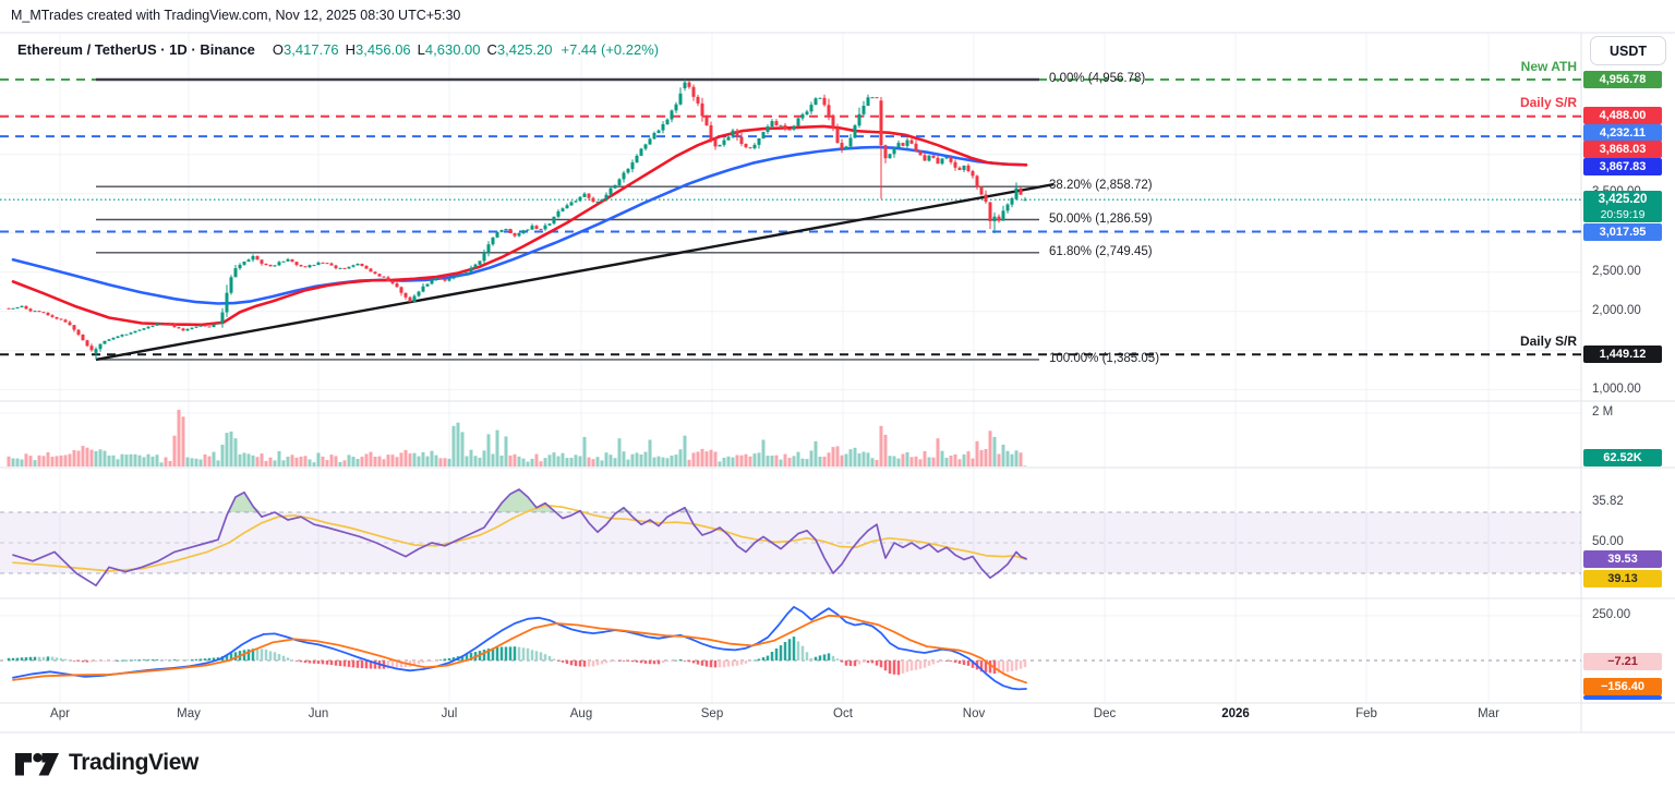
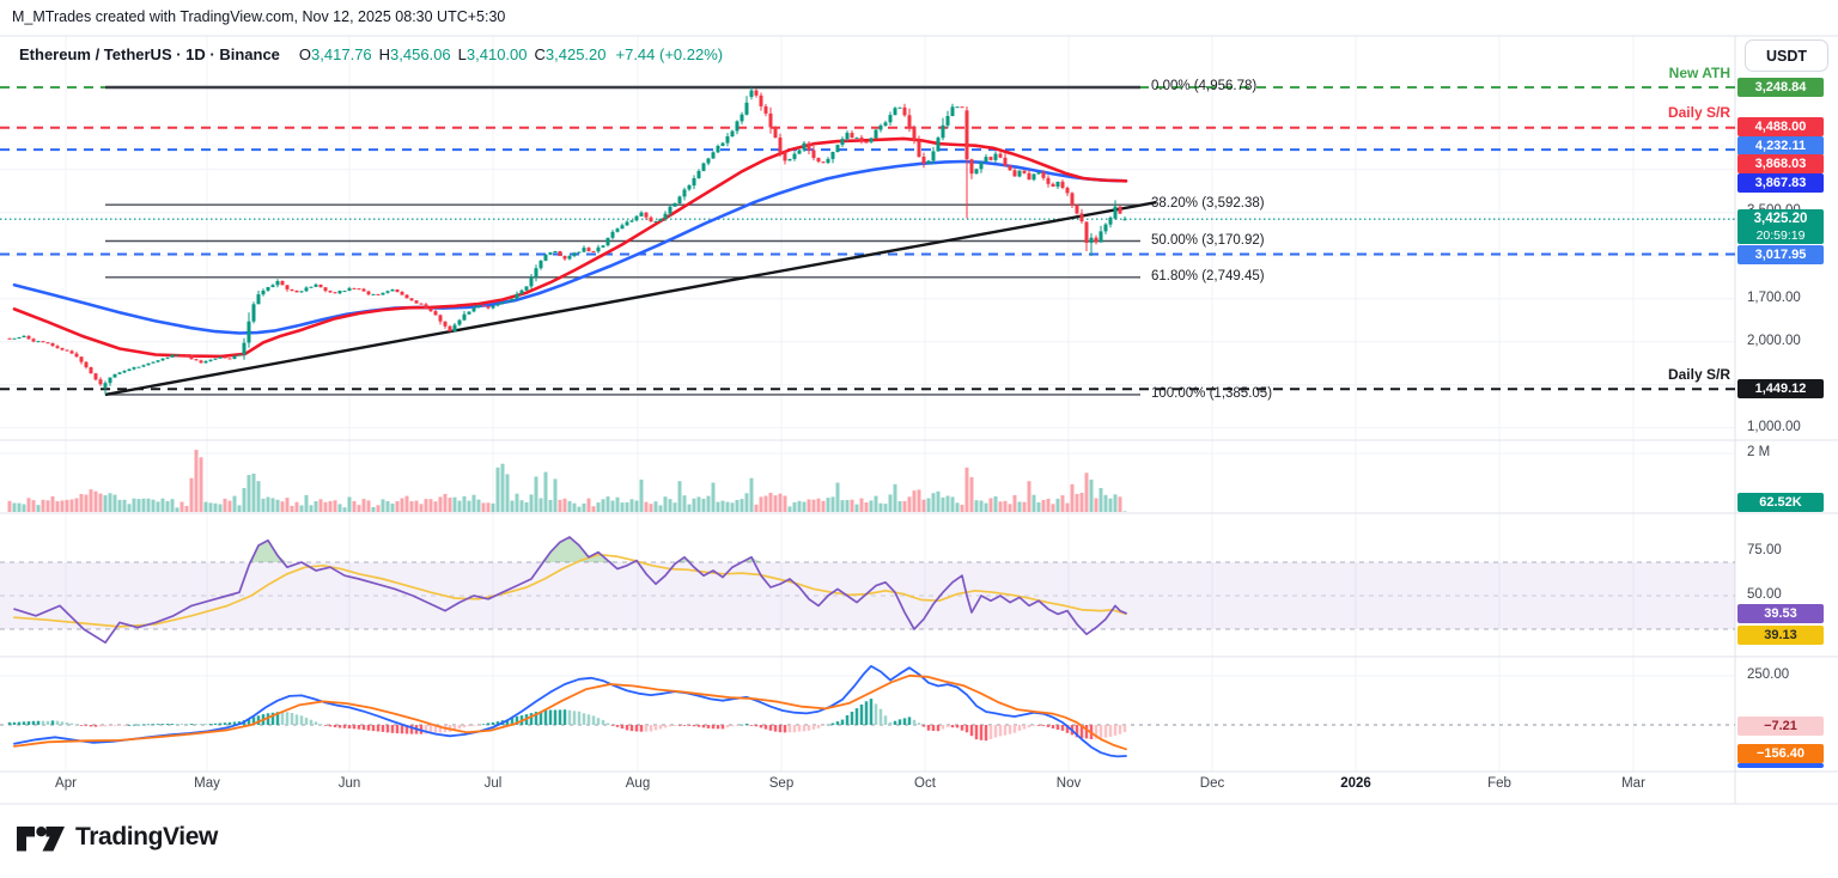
  M_MTrades created with TradingView.com, Nov 12, 2025 08:30 UTC+5:30
- Ethereum / TetherUS · 1D · Binance O3,417.76 H3,456.06 L4,630.00 C3,425.20 +7.44 (+0.22%)
+ Ethereum / TetherUS · 1D · Binance O3,417.76 H3,456.06 L3,410.00 C3,425.20 +7.44 (+0.22%)
  USDT
- 2,500.00
+ 1,700.00
  2,000.00
  1,000.00
  2 M
- 35.82
+ 75.00
  50.00
  250.00
- 4,956.78
+ 3,248.84
  4,488.00
  4,232.11
  3,868.03
  3,867.83
  3,017.95
  1,449.12
  62.52K
  39.53
  39.13
  −7.21
  −156.40
  3,425.20
  20:59:19
  New ATH
  Daily S/R
  Daily S/R
  0.00% (4,956.78)
- 38.20% (2,858.72)
+ 38.20% (3,592.38)
- 50.00% (1,286.59)
+ 50.00% (3,170.92)
  61.80% (2,749.45)
  100.00% (1,385.05)
  Apr
  May
  Jun
  Jul
  Aug
  Sep
  Oct
  Nov
  Dec
  2026
  Feb
  Mar
  TradingView
